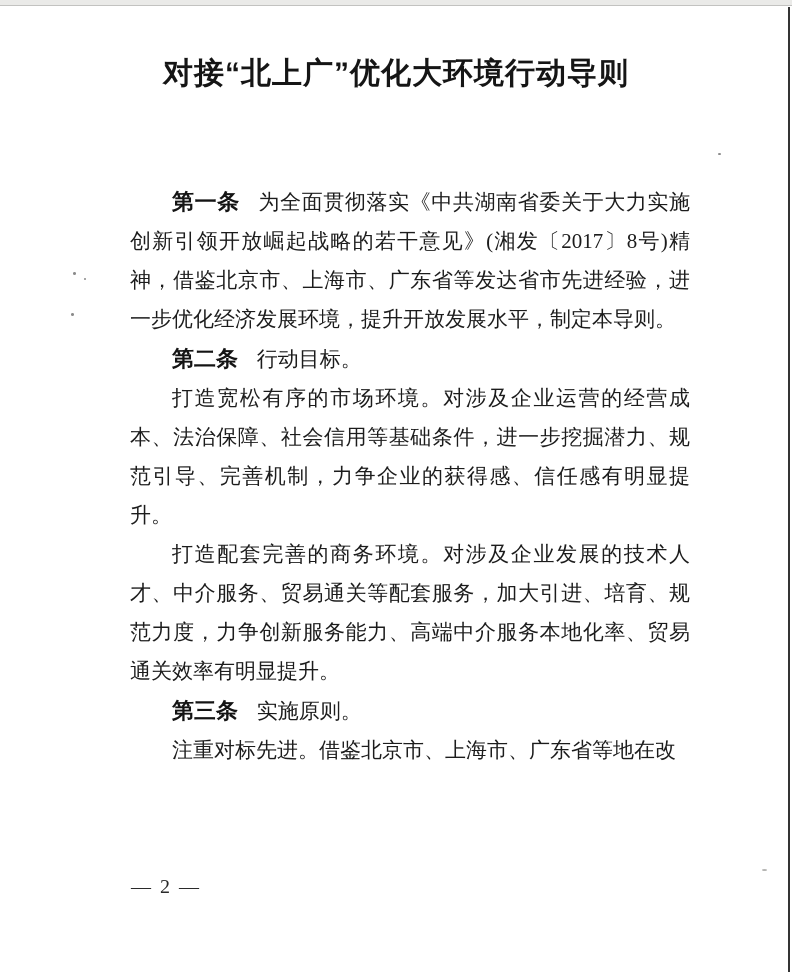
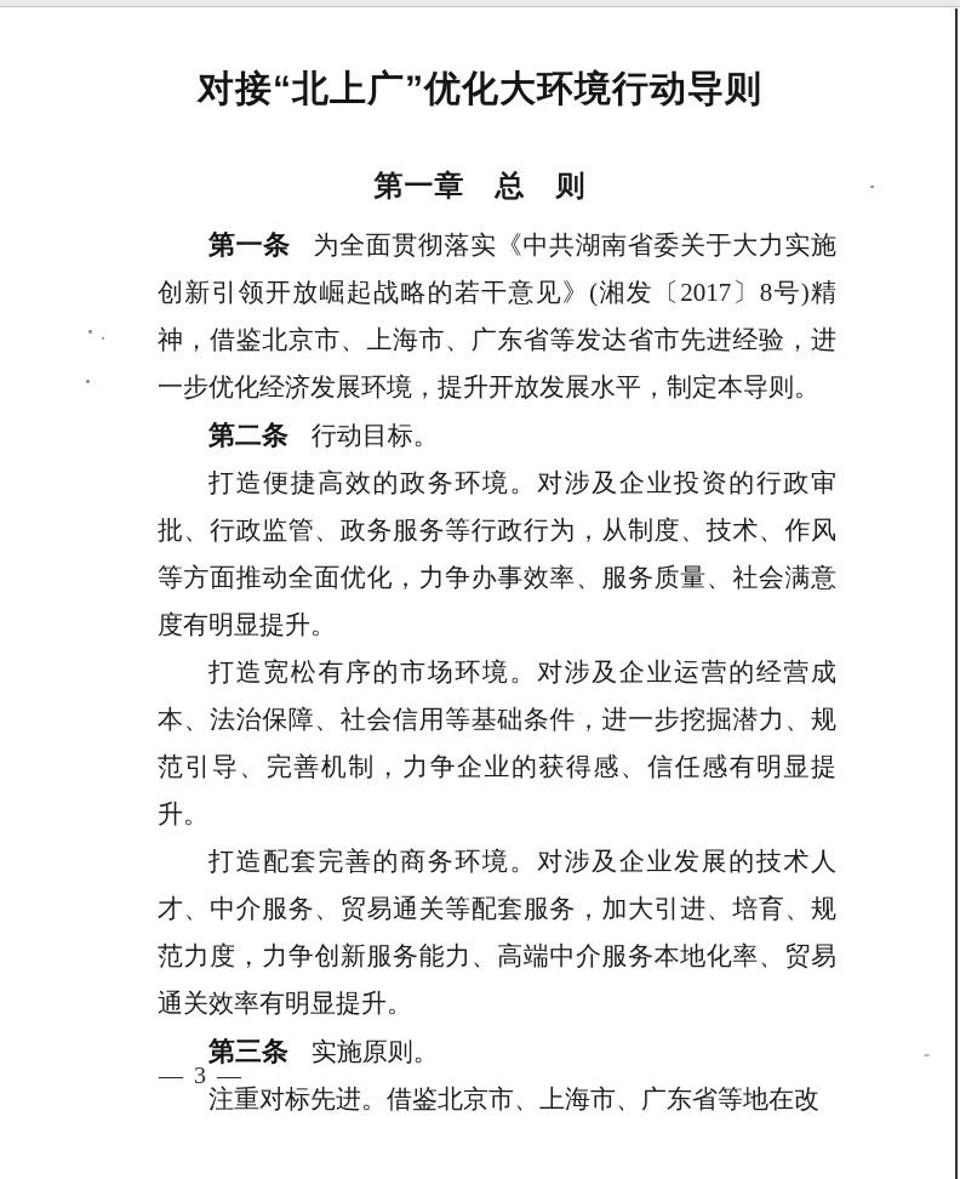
  对接“北上广”优化大环境行动导则
+ 第一章 总 则
  第一条 为全面贯彻落实《中共湖南省委关于大力实施创新引领开放崛起战略的若干意见》(湘发〔2017〕8号)精神，借鉴北京市、上海市、广东省等发达省市先进经验，进一步优化经济发展环境，提升开放发展水平，制定本导则。
  第二条 行动目标。
+ 打造便捷高效的政务环境。对涉及企业投资的行政审批、行政监管、政务服务等行政行为，从制度、技术、作风等方面推动全面优化，力争办事效率、服务质量、社会满意度有明显提升。
  打造宽松有序的市场环境。对涉及企业运营的经营成本、法治保障、社会信用等基础条件，进一步挖掘潜力、规范引导、完善机制，力争企业的获得感、信任感有明显提升。
  打造配套完善的商务环境。对涉及企业发展的技术人才、中介服务、贸易通关等配套服务，加大引进、培育、规范力度，力争创新服务能力、高端中介服务本地化率、贸易通关效率有明显提升。
  第三条 实施原则。
  注重对标先进。借鉴北京市、上海市、广东省等地在改
- — 2 —
+ — 3 —
